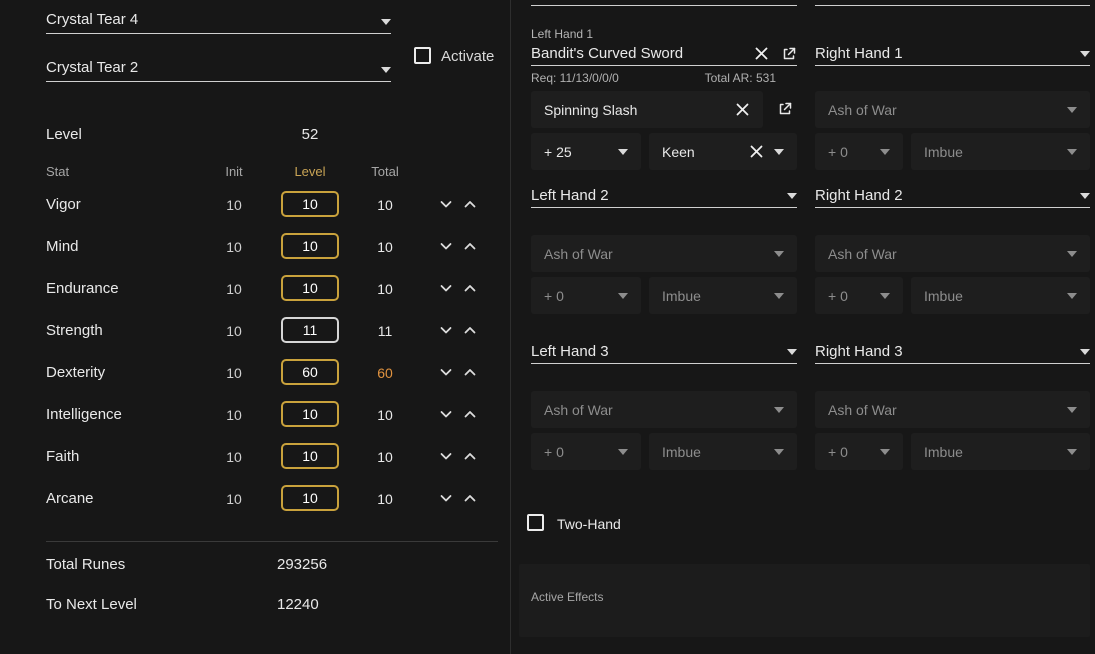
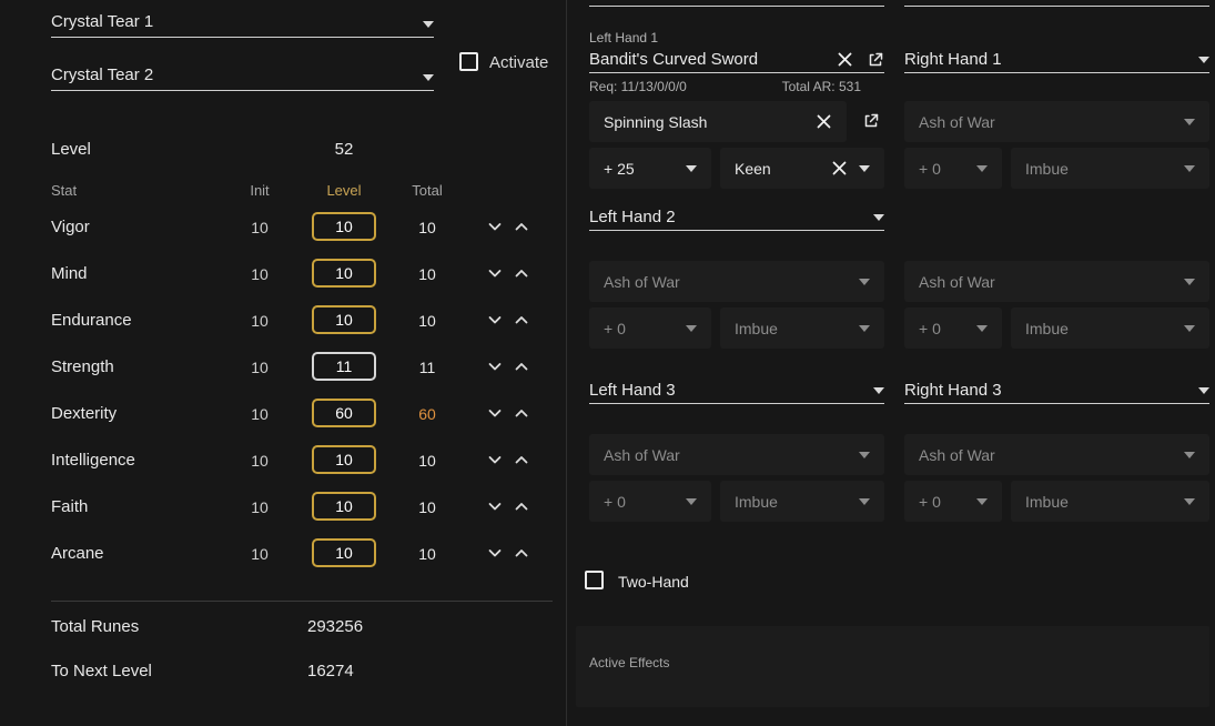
- Crystal Tear 4
+ Crystal Tear 1
  Activate
  Crystal Tear 2
  Level
  52
  Stat
  Init
  Level
  Total
  Vigor
  10
  10
  10
  Mind
  10
  10
  10
  Endurance
  10
  10
  10
  Strength
  10
  11
  11
  Dexterity
  10
  60
  60
  Intelligence
  10
  10
  10
  Faith
  10
  10
  10
  Arcane
  10
  10
  10
  Total Runes
  293256
  To Next Level
- 12240
+ 16274
  Left Hand 1
  Bandit's Curved Sword
  Req: 11/13/0/0/0
  Total AR: 531
  Spinning Slash
  + 25
  Keen
  Right Hand 1
  Ash of War
  + 0
  Imbue
  Left Hand 2
  Ash of War
  + 0
  Imbue
- Right Hand 2
  Ash of War
  + 0
  Imbue
  Left Hand 3
  Ash of War
  + 0
  Imbue
  Right Hand 3
  Ash of War
  + 0
  Imbue
  Two-Hand
  Active Effects
